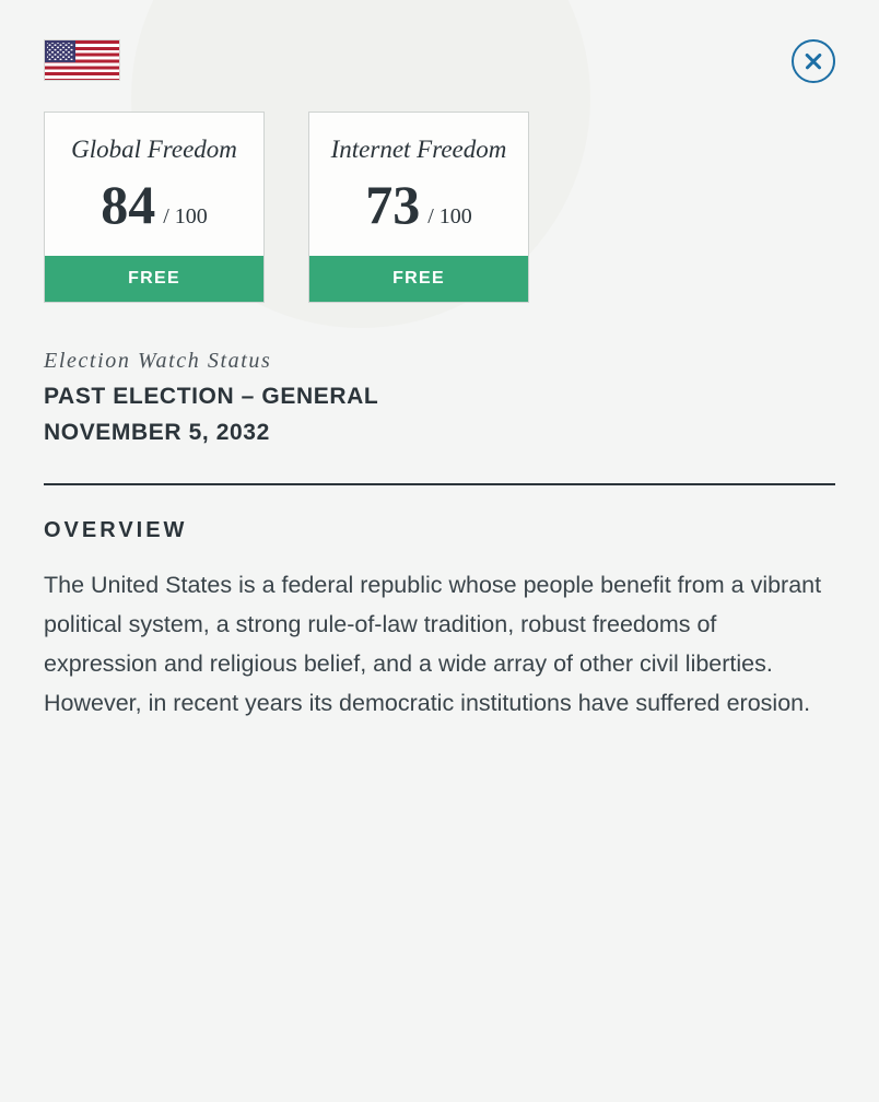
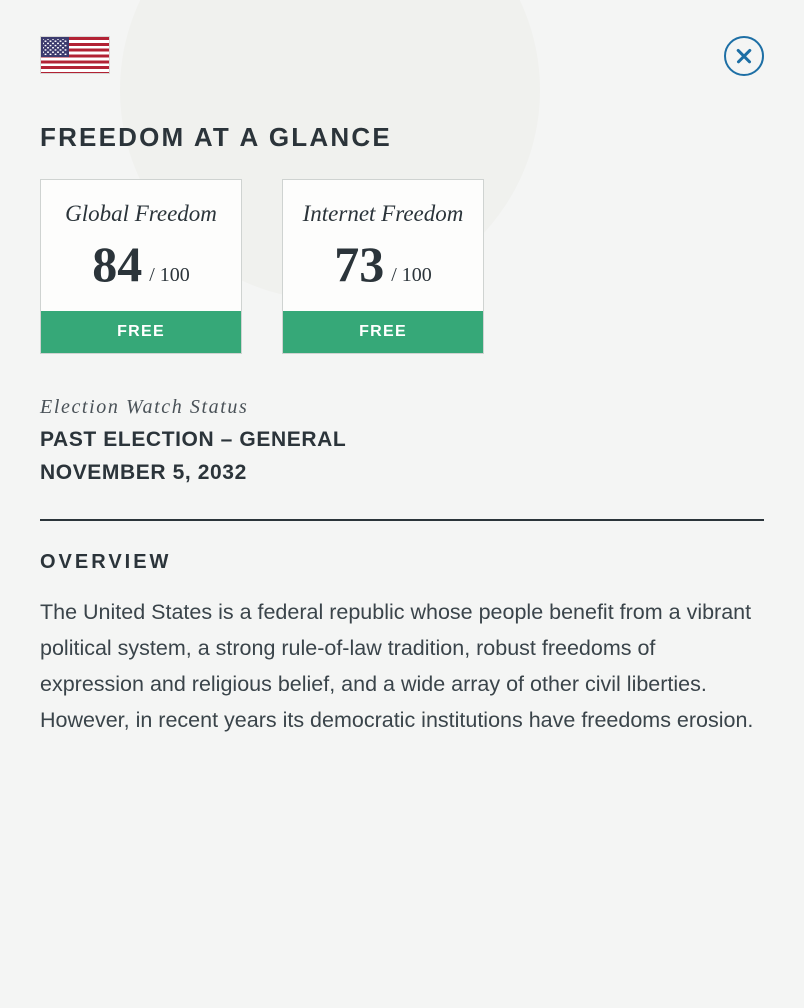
+ FREEDOM AT A GLANCE
  Global Freedom
  84
  / 100
  FREE
  Internet Freedom
  73
  / 100
  FREE
  Election Watch Status
  PAST ELECTION – GENERAL
  NOVEMBER 5, 2032
  OVERVIEW
- The United States is a federal republic whose people benefit from a vibrant political system, a strong rule-of-law tradition, robust freedoms of expression and religious belief, and a wide array of other civil liberties. However, in recent years its democratic institutions have suffered erosion.
+ The United States is a federal republic whose people benefit from a vibrant political system, a strong rule-of-law tradition, robust freedoms of expression and religious belief, and a wide array of other civil liberties. However, in recent years its democratic institutions have freedoms erosion.
